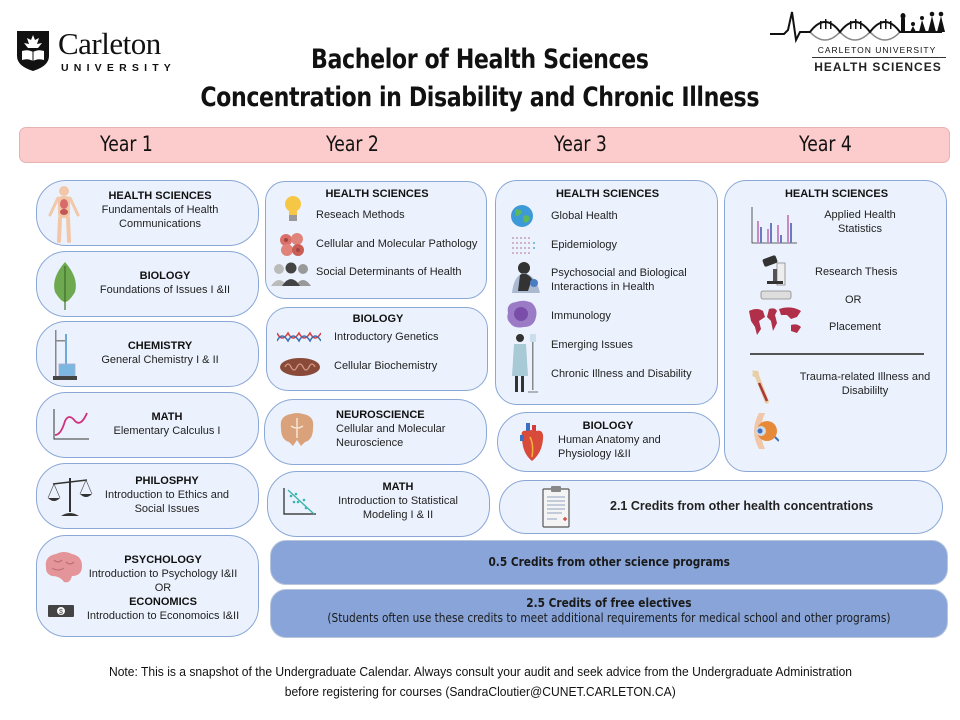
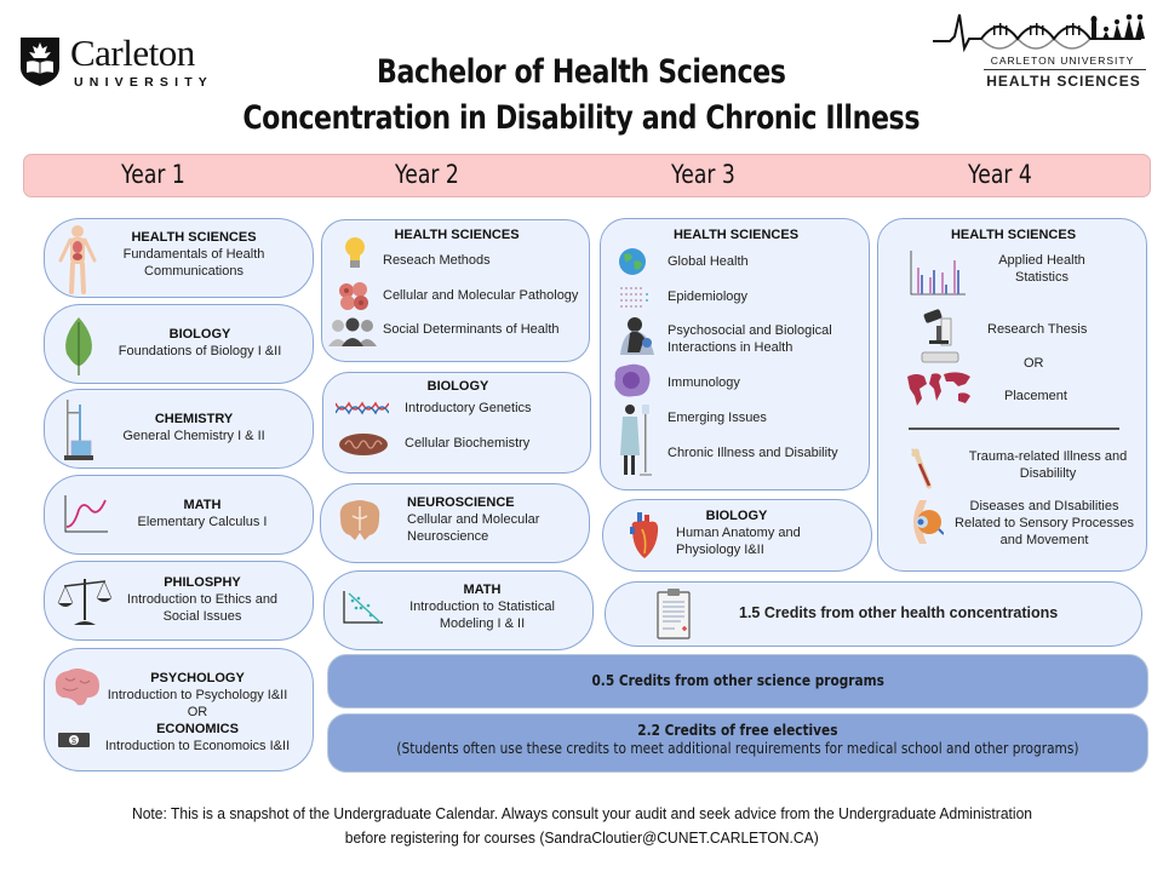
  Carleton
  UNIVERSITY
  CARLETON UNIVERSITY
  HEALTH SCIENCES
  Bachelor of Health Sciences
  Concentration in Disability and Chronic Illness
  Year 1
  Year 2
  Year 3
  Year 4
  HEALTH SCIENCES
  Fundamentals of Health
  Communications
  BIOLOGY
- Foundations of Issues I &II
+ Foundations of Biology I &II
  CHEMISTRY
  General Chemistry I & II
  MATH
  Elementary Calculus I
  PHILOSPHY
  Introduction to Ethics and
  Social Issues
  PSYCHOLOGY
  Introduction to Psychology I&II
  OR
  ECONOMICS
  Introduction to Economoics I&II
  HEALTH SCIENCES
  Reseach Methods
  Cellular and Molecular Pathology
  Social Determinants of Health
  BIOLOGY
  Introductory Genetics
  Cellular Biochemistry
  NEUROSCIENCE
  Cellular and Molecular
  Neuroscience
  MATH
  Introduction to Statistical
  Modeling I & II
  HEALTH SCIENCES
  Global Health
  Epidemiology
  Psychosocial and Biological
  Interactions in Health
  Immunology
  Emerging Issues
  Chronic Illness and Disability
  BIOLOGY
  Human Anatomy and
  Physiology I&II
  HEALTH SCIENCES
  Applied Health
  Statistics
  Research Thesis
  OR
  Placement
  Trauma-related Illness and
  Disabililty
+ Diseases and DIsabilities
+ Related to Sensory Processes
+ and Movement
- 2.1 Credits from other health concentrations
+ 1.5 Credits from other health concentrations
  0.5 Credits from other science programs
- 2.5 Credits of free electives
+ 2.2 Credits of free electives
  (Students often use these credits to meet additional requirements for medical school and other programs)
  Note: This is a snapshot of the Undergraduate Calendar. Always consult your audit and seek advice from the Undergraduate Administration
  before registering for courses (SandraCloutier@CUNET.CARLETON.CA)
